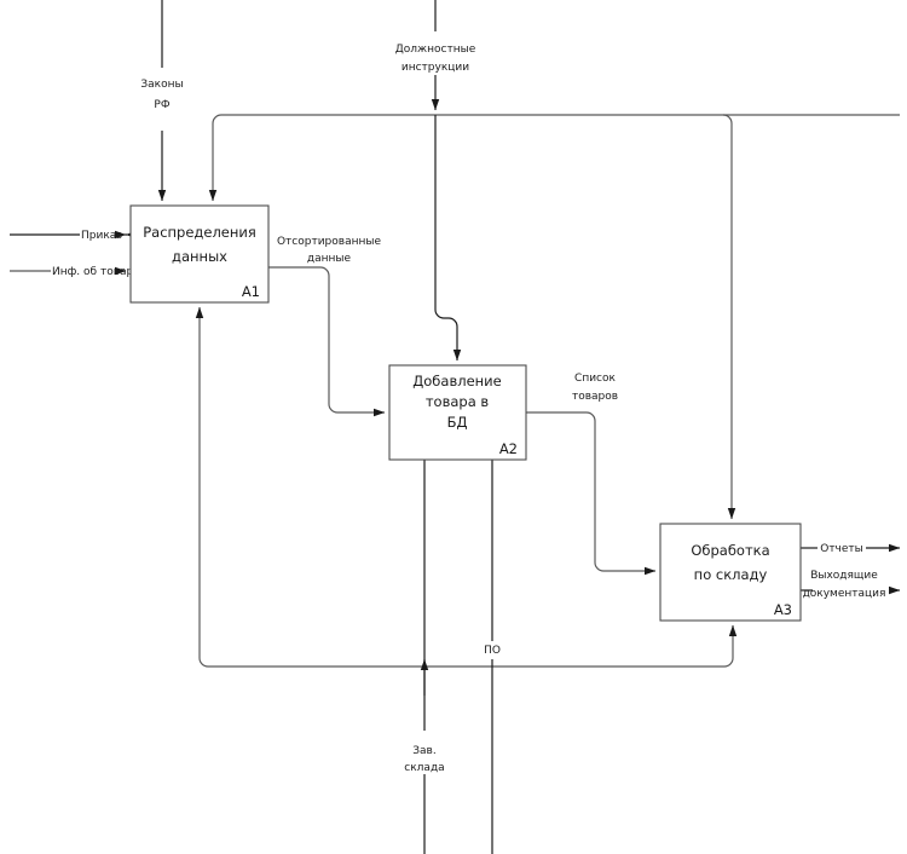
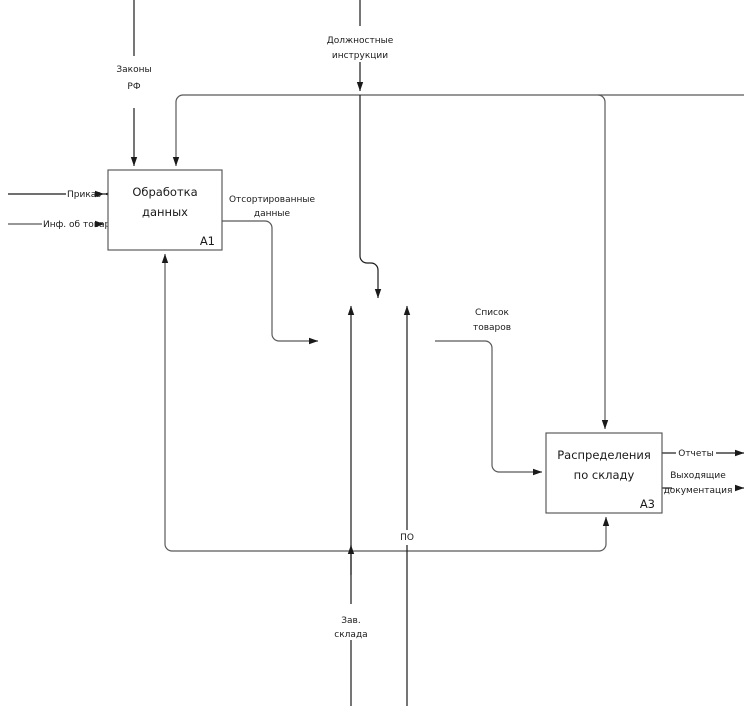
  Законы
  РФ
  Должностные
  инструкции
  Приказ
  Инф. об товар
  Отсортированные
  данные
  Список
  товаров
  Отчеты
  Выходящие
  документация
  Зав.
  склада
  ПО
- Распределения
+ Обработка
  данных
  A1
- Добавление
- товара в
- БД
- A2
- Обработка
+ Распределения
  по складу
  A3
